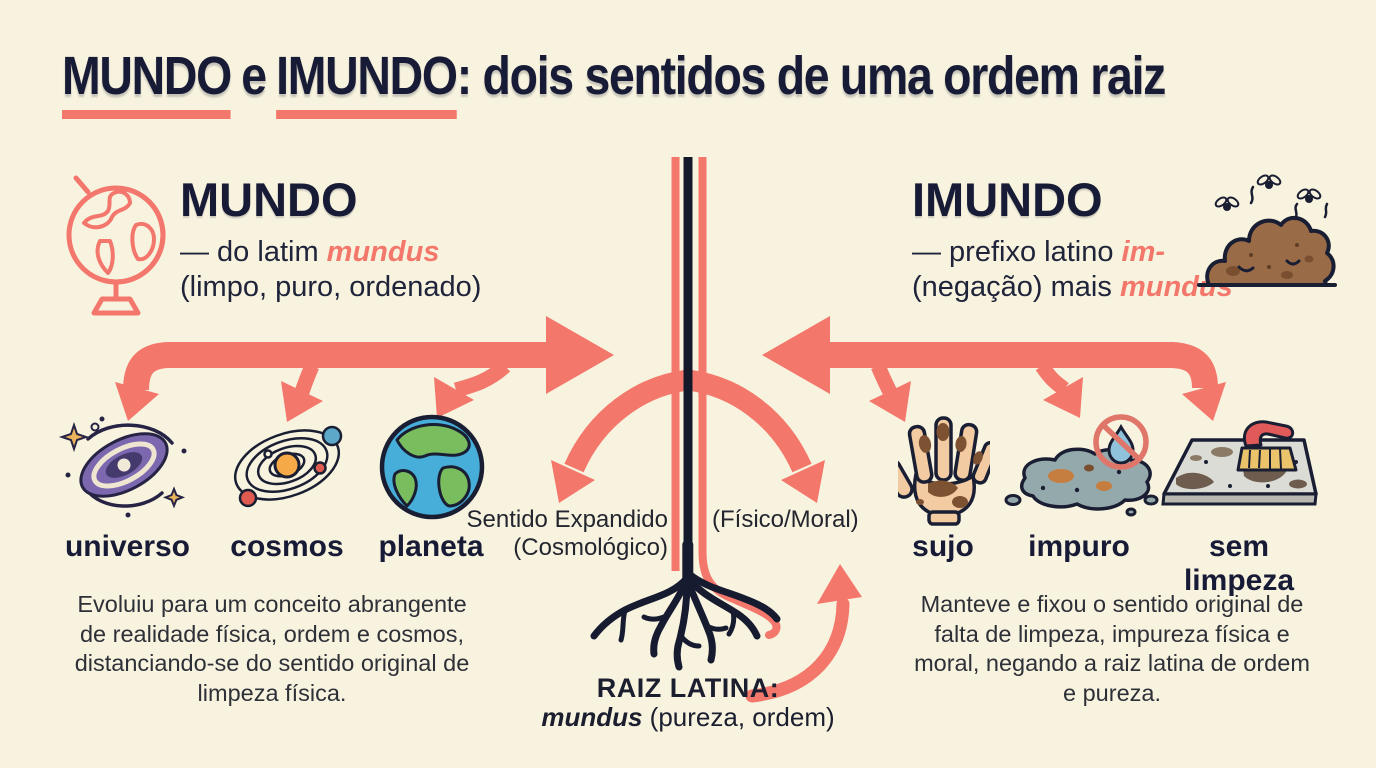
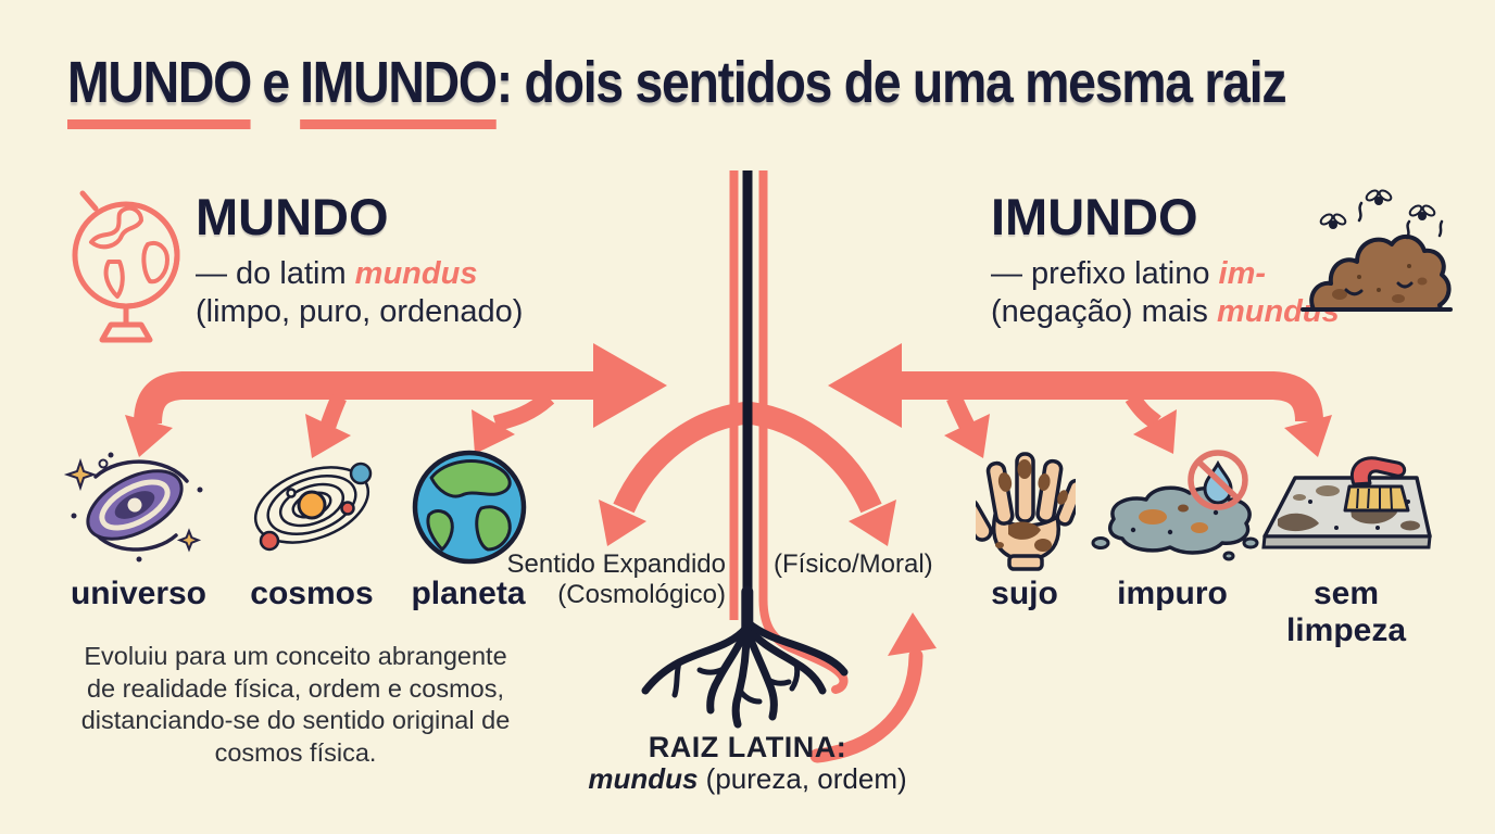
- MUNDO e IMUNDO: dois sentidos de uma ordem raiz
+ MUNDO e IMUNDO: dois sentidos de uma mesma raiz
  MUNDO
  — do latim mundus
  (limpo, puro, ordenado)
  IMUNDO
  — prefixo latino im-
  (negação) mais mund
  universo
  cosmos
  planeta
  sujo
  impuro
  sem limpeza
  Sentido Expandido
  (Cosmológico)
  (Físico/Moral)
- Evoluiu para um conceito abrangente de realidade física, ordem e cosmos, distanciando-se do sentido original de limpeza física.
+ Evoluiu para um conceito abrangente de realidade física, ordem e cosmos, distanciando-se do sentido original de cosmos física.
- Manteve e fixou o sentido original de falta de limpeza, impureza física e moral, negando a raiz latina de ordem e pureza.
  RAIZ LATINA:
  mundus (pureza, ordem)
